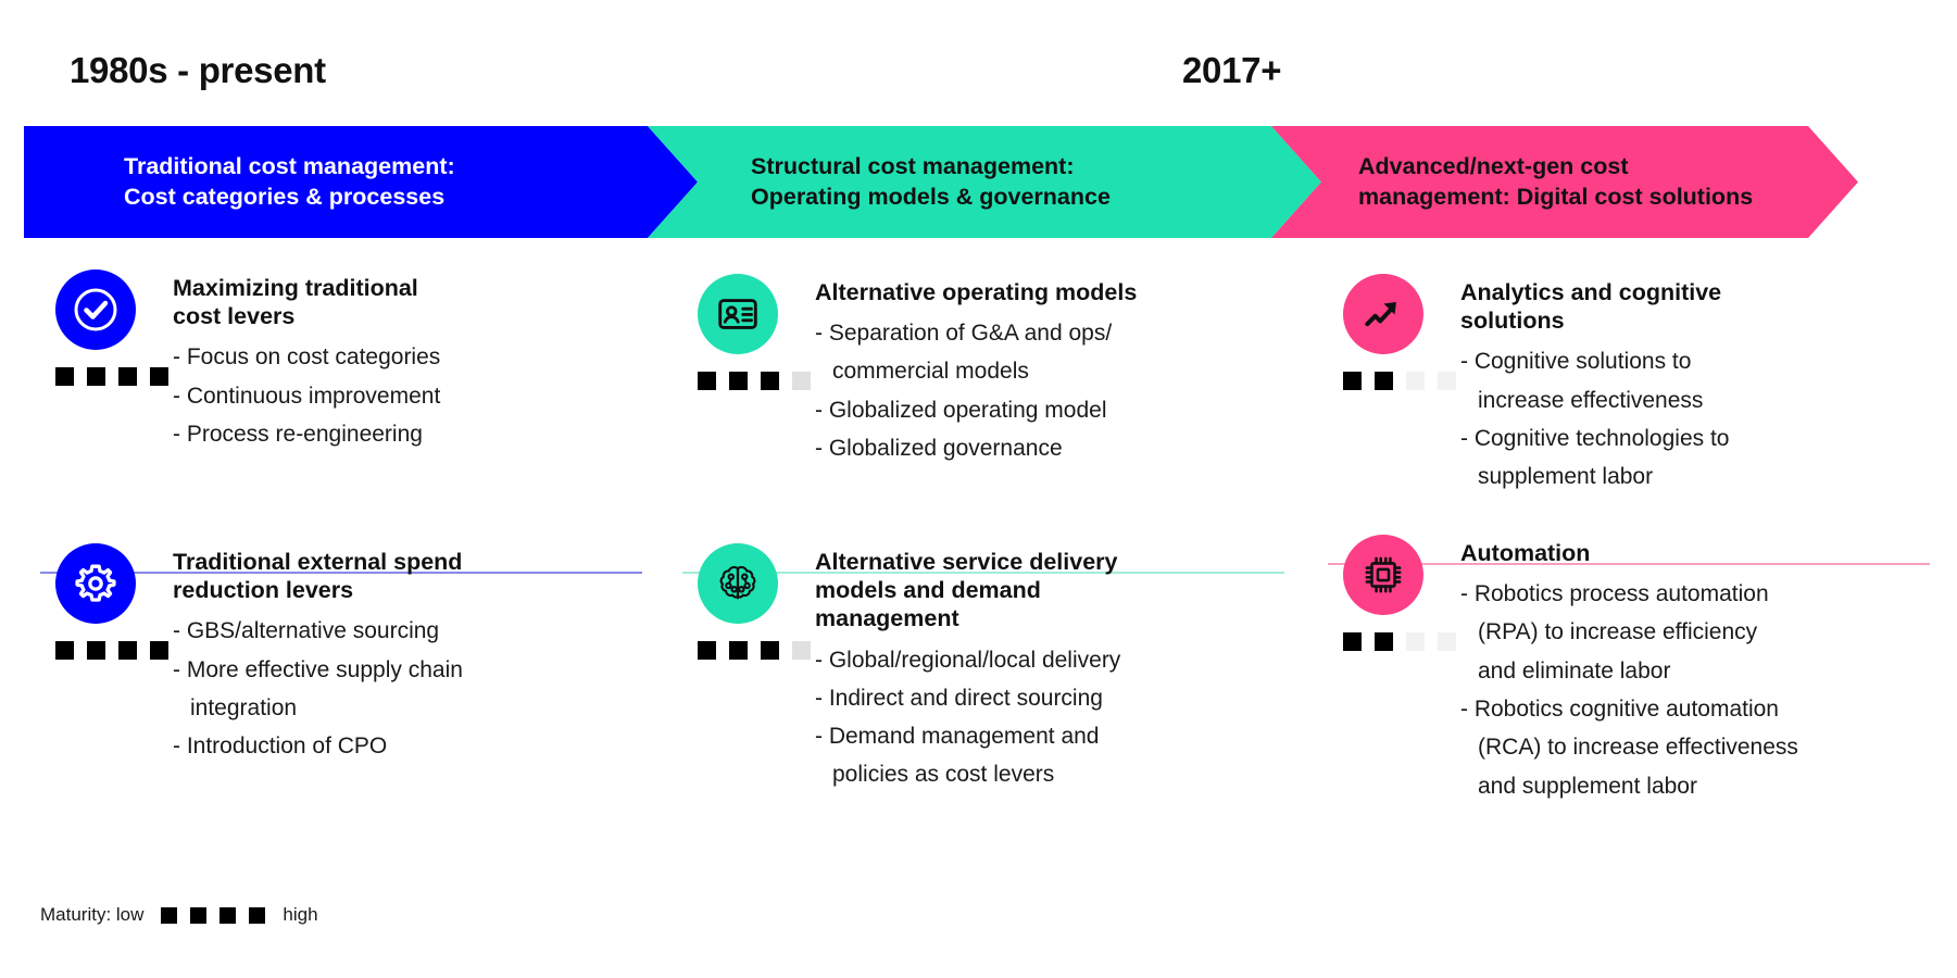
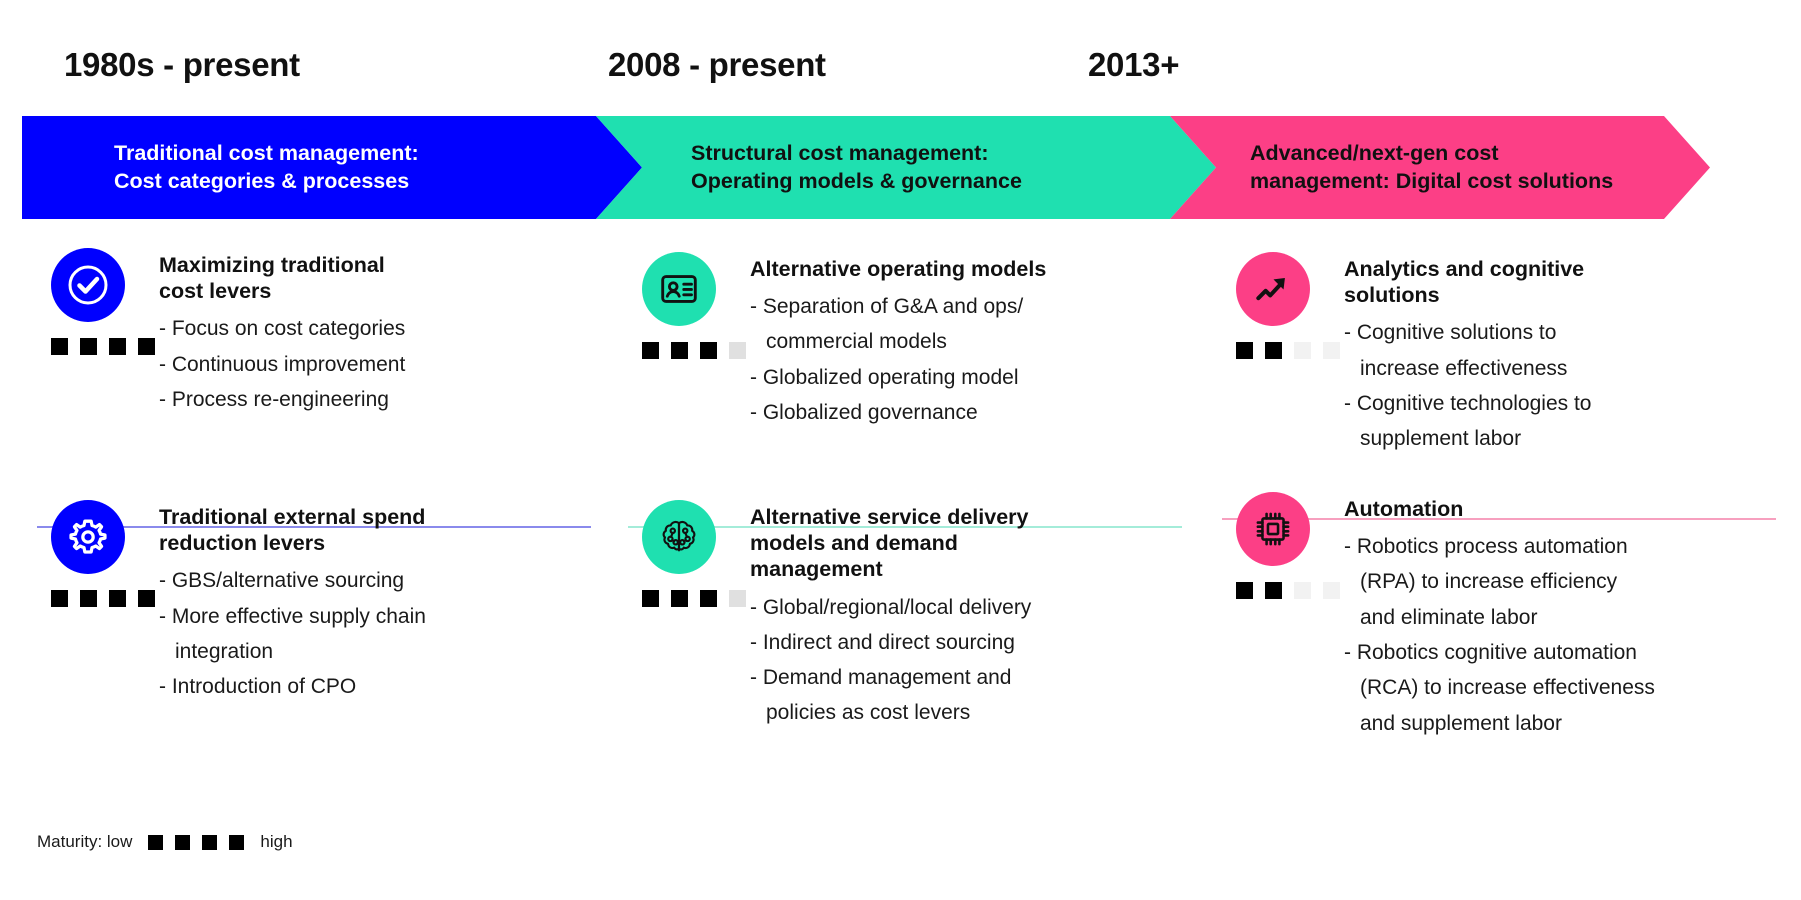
  1980s - present
+ 2008 - present
- 2017+
+ 2013+
  Traditional cost management:
  Cost categories & processes
  Structural cost management:
  Operating models & governance
  Advanced/next-gen cost
  management: Digital cost solutions
  Maximizing traditional
  cost levers
  - Focus on cost categories
  - Continuous improvement
  - Process re-engineering
  Traditional external spend
  reduction levers
  - GBS/alternative sourcing
  - More effective supply chain
  integration
  - Introduction of CPO
  Alternative operating models
  - Separation of G&A and ops/
  commercial models
  - Globalized operating model
  - Globalized governance
  Alternative service delivery
  models and demand
  management
  - Global/regional/local delivery
  - Indirect and direct sourcing
  - Demand management and
  policies as cost levers
  Analytics and cognitive
  solutions
  - Cognitive solutions to
  increase effectiveness
  - Cognitive technologies to
  supplement labor
  Automation
  - Robotics process automation
  (RPA) to increase efficiency
  and eliminate labor
  - Robotics cognitive automation
  (RCA) to increase effectiveness
  and supplement labor
  Maturity: low
  high
